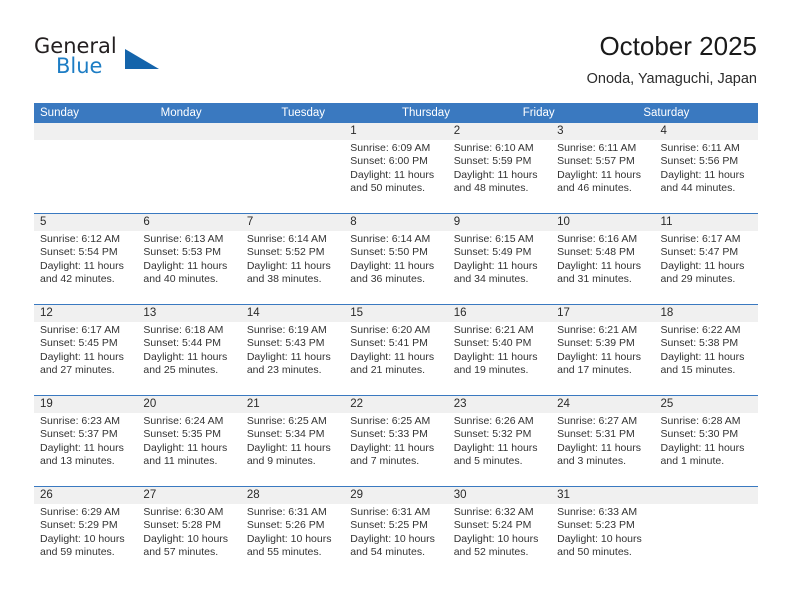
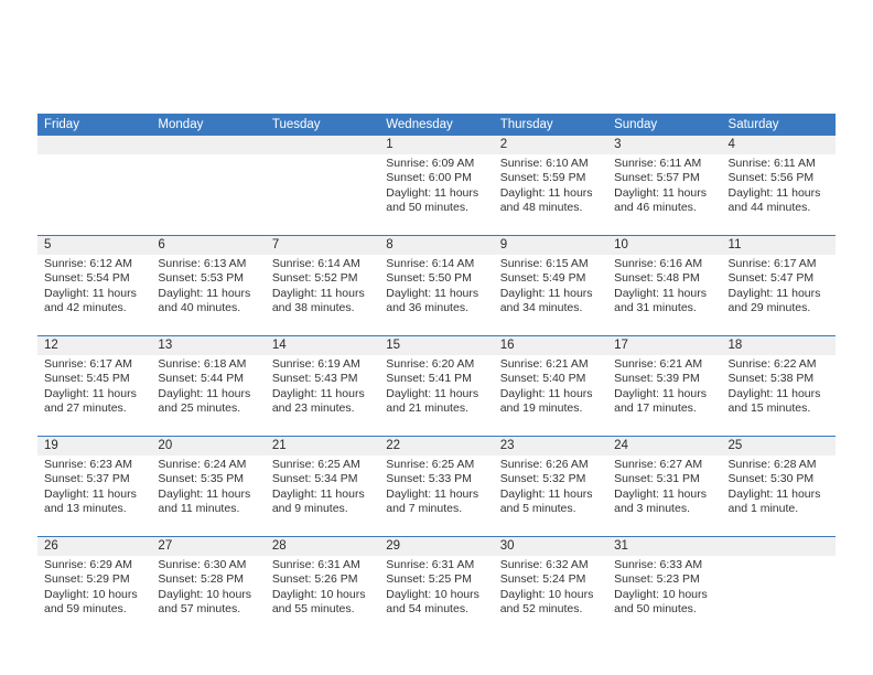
- General
- Blue
- October 2025
- Onoda, Yamaguchi, Japan
- Sunday
+ Friday
  Monday
  Tuesday
+ Wednesday
  Thursday
- Friday
+ Sunday
  Saturday
  1
  Sunrise: 6:09 AM
  Sunset: 6:00 PM
  Daylight: 11 hours
  and 50 minutes.
  2
  Sunrise: 6:10 AM
  Sunset: 5:59 PM
  Daylight: 11 hours
  and 48 minutes.
  3
  Sunrise: 6:11 AM
  Sunset: 5:57 PM
  Daylight: 11 hours
  and 46 minutes.
  4
  Sunrise: 6:11 AM
  Sunset: 5:56 PM
  Daylight: 11 hours
  and 44 minutes.
  5
  Sunrise: 6:12 AM
  Sunset: 5:54 PM
  Daylight: 11 hours
  and 42 minutes.
  6
  Sunrise: 6:13 AM
  Sunset: 5:53 PM
  Daylight: 11 hours
  and 40 minutes.
  7
  Sunrise: 6:14 AM
  Sunset: 5:52 PM
  Daylight: 11 hours
  and 38 minutes.
  8
  Sunrise: 6:14 AM
  Sunset: 5:50 PM
  Daylight: 11 hours
  and 36 minutes.
  9
  Sunrise: 6:15 AM
  Sunset: 5:49 PM
  Daylight: 11 hours
  and 34 minutes.
  10
  Sunrise: 6:16 AM
  Sunset: 5:48 PM
  Daylight: 11 hours
  and 31 minutes.
  11
  Sunrise: 6:17 AM
  Sunset: 5:47 PM
  Daylight: 11 hours
  and 29 minutes.
  12
  Sunrise: 6:17 AM
  Sunset: 5:45 PM
  Daylight: 11 hours
  and 27 minutes.
  13
  Sunrise: 6:18 AM
  Sunset: 5:44 PM
  Daylight: 11 hours
  and 25 minutes.
  14
  Sunrise: 6:19 AM
  Sunset: 5:43 PM
  Daylight: 11 hours
  and 23 minutes.
  15
  Sunrise: 6:20 AM
  Sunset: 5:41 PM
  Daylight: 11 hours
  and 21 minutes.
  16
  Sunrise: 6:21 AM
  Sunset: 5:40 PM
  Daylight: 11 hours
  and 19 minutes.
  17
  Sunrise: 6:21 AM
  Sunset: 5:39 PM
  Daylight: 11 hours
  and 17 minutes.
  18
  Sunrise: 6:22 AM
  Sunset: 5:38 PM
  Daylight: 11 hours
  and 15 minutes.
  19
  Sunrise: 6:23 AM
  Sunset: 5:37 PM
  Daylight: 11 hours
  and 13 minutes.
  20
  Sunrise: 6:24 AM
  Sunset: 5:35 PM
  Daylight: 11 hours
  and 11 minutes.
  21
  Sunrise: 6:25 AM
  Sunset: 5:34 PM
  Daylight: 11 hours
  and 9 minutes.
  22
  Sunrise: 6:25 AM
  Sunset: 5:33 PM
  Daylight: 11 hours
  and 7 minutes.
  23
  Sunrise: 6:26 AM
  Sunset: 5:32 PM
  Daylight: 11 hours
  and 5 minutes.
  24
  Sunrise: 6:27 AM
  Sunset: 5:31 PM
  Daylight: 11 hours
  and 3 minutes.
  25
  Sunrise: 6:28 AM
  Sunset: 5:30 PM
  Daylight: 11 hours
  and 1 minute.
  26
  Sunrise: 6:29 AM
  Sunset: 5:29 PM
  Daylight: 10 hours
  and 59 minutes.
  27
  Sunrise: 6:30 AM
  Sunset: 5:28 PM
  Daylight: 10 hours
  and 57 minutes.
  28
  Sunrise: 6:31 AM
  Sunset: 5:26 PM
  Daylight: 10 hours
  and 55 minutes.
  29
  Sunrise: 6:31 AM
  Sunset: 5:25 PM
  Daylight: 10 hours
  and 54 minutes.
  30
  Sunrise: 6:32 AM
  Sunset: 5:24 PM
  Daylight: 10 hours
  and 52 minutes.
  31
  Sunrise: 6:33 AM
  Sunset: 5:23 PM
  Daylight: 10 hours
  and 50 minutes.
